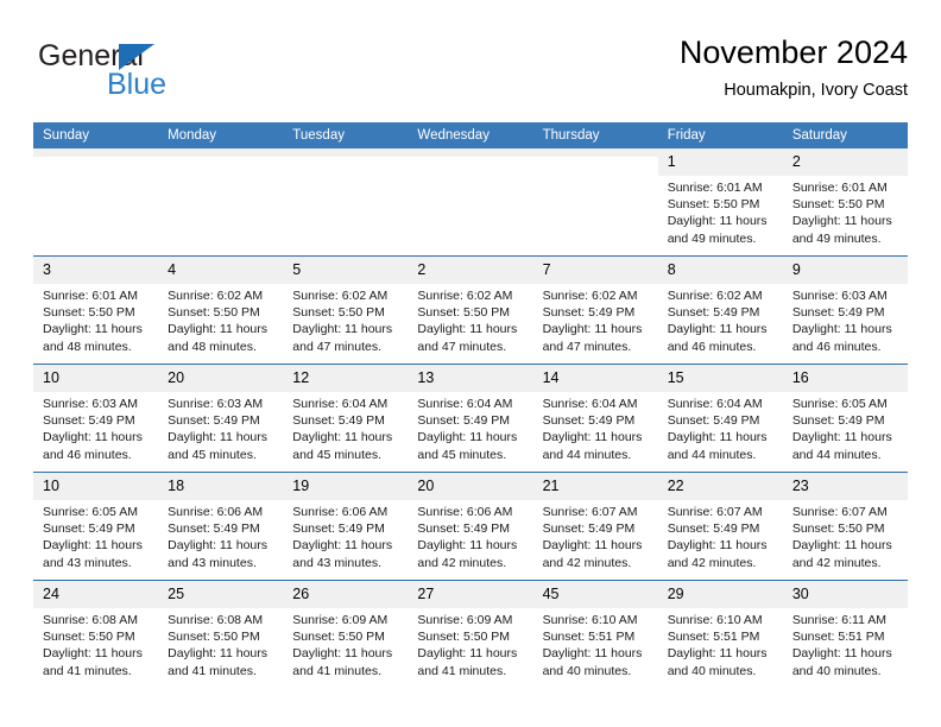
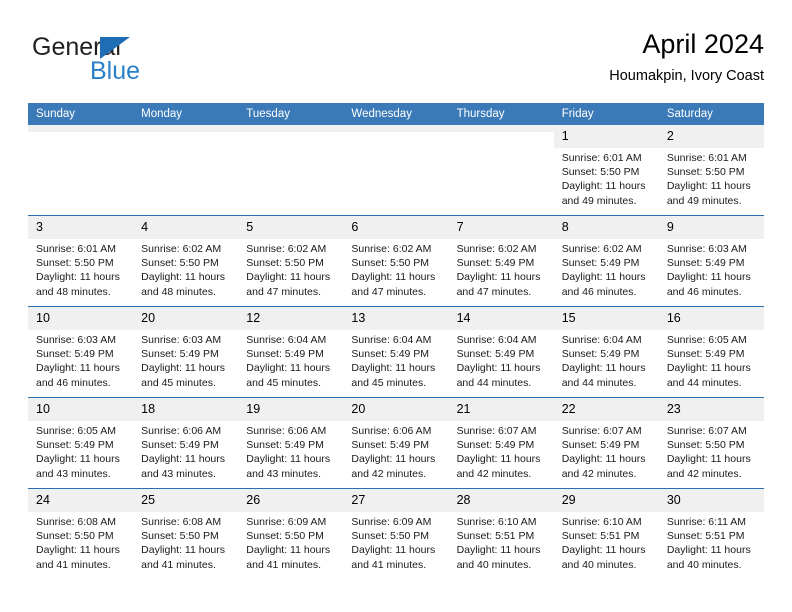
  General
  Blue
- November 2024
+ April 2024
  Houmakpin, Ivory Coast
  Sunday	Monday	Tuesday	Wednesday	Thursday	Friday	Saturday
  					1Sunrise: 6:01 AMSunset: 5:50 PMDaylight: 11 hours and 49 minutes.	2Sunrise: 6:01 AMSunset: 5:50 PMDaylight: 11 hours and 49 minutes.
- 3Sunrise: 6:01 AMSunset: 5:50 PMDaylight: 11 hours and 48 minutes.	4Sunrise: 6:02 AMSunset: 5:50 PMDaylight: 11 hours and 48 minutes.	5Sunrise: 6:02 AMSunset: 5:50 PMDaylight: 11 hours and 47 minutes.	2Sunrise: 6:02 AMSunset: 5:50 PMDaylight: 11 hours and 47 minutes.	7Sunrise: 6:02 AMSunset: 5:49 PMDaylight: 11 hours and 47 minutes.	8Sunrise: 6:02 AMSunset: 5:49 PMDaylight: 11 hours and 46 minutes.	9Sunrise: 6:03 AMSunset: 5:49 PMDaylight: 11 hours and 46 minutes.
+ 3Sunrise: 6:01 AMSunset: 5:50 PMDaylight: 11 hours and 48 minutes.	4Sunrise: 6:02 AMSunset: 5:50 PMDaylight: 11 hours and 48 minutes.	5Sunrise: 6:02 AMSunset: 5:50 PMDaylight: 11 hours and 47 minutes.	6Sunrise: 6:02 AMSunset: 5:50 PMDaylight: 11 hours and 47 minutes.	7Sunrise: 6:02 AMSunset: 5:49 PMDaylight: 11 hours and 47 minutes.	8Sunrise: 6:02 AMSunset: 5:49 PMDaylight: 11 hours and 46 minutes.	9Sunrise: 6:03 AMSunset: 5:49 PMDaylight: 11 hours and 46 minutes.
  10Sunrise: 6:03 AMSunset: 5:49 PMDaylight: 11 hours and 46 minutes.	20Sunrise: 6:03 AMSunset: 5:49 PMDaylight: 11 hours and 45 minutes.	12Sunrise: 6:04 AMSunset: 5:49 PMDaylight: 11 hours and 45 minutes.	13Sunrise: 6:04 AMSunset: 5:49 PMDaylight: 11 hours and 45 minutes.	14Sunrise: 6:04 AMSunset: 5:49 PMDaylight: 11 hours and 44 minutes.	15Sunrise: 6:04 AMSunset: 5:49 PMDaylight: 11 hours and 44 minutes.	16Sunrise: 6:05 AMSunset: 5:49 PMDaylight: 11 hours and 44 minutes.
  10Sunrise: 6:05 AMSunset: 5:49 PMDaylight: 11 hours and 43 minutes.	18Sunrise: 6:06 AMSunset: 5:49 PMDaylight: 11 hours and 43 minutes.	19Sunrise: 6:06 AMSunset: 5:49 PMDaylight: 11 hours and 43 minutes.	20Sunrise: 6:06 AMSunset: 5:49 PMDaylight: 11 hours and 42 minutes.	21Sunrise: 6:07 AMSunset: 5:49 PMDaylight: 11 hours and 42 minutes.	22Sunrise: 6:07 AMSunset: 5:49 PMDaylight: 11 hours and 42 minutes.	23Sunrise: 6:07 AMSunset: 5:50 PMDaylight: 11 hours and 42 minutes.
- 24Sunrise: 6:08 AMSunset: 5:50 PMDaylight: 11 hours and 41 minutes.	25Sunrise: 6:08 AMSunset: 5:50 PMDaylight: 11 hours and 41 minutes.	26Sunrise: 6:09 AMSunset: 5:50 PMDaylight: 11 hours and 41 minutes.	27Sunrise: 6:09 AMSunset: 5:50 PMDaylight: 11 hours and 41 minutes.	45Sunrise: 6:10 AMSunset: 5:51 PMDaylight: 11 hours and 40 minutes.	29Sunrise: 6:10 AMSunset: 5:51 PMDaylight: 11 hours and 40 minutes.	30Sunrise: 6:11 AMSunset: 5:51 PMDaylight: 11 hours and 40 minutes.
+ 24Sunrise: 6:08 AMSunset: 5:50 PMDaylight: 11 hours and 41 minutes.	25Sunrise: 6:08 AMSunset: 5:50 PMDaylight: 11 hours and 41 minutes.	26Sunrise: 6:09 AMSunset: 5:50 PMDaylight: 11 hours and 41 minutes.	27Sunrise: 6:09 AMSunset: 5:50 PMDaylight: 11 hours and 41 minutes.	28Sunrise: 6:10 AMSunset: 5:51 PMDaylight: 11 hours and 40 minutes.	29Sunrise: 6:10 AMSunset: 5:51 PMDaylight: 11 hours and 40 minutes.	30Sunrise: 6:11 AMSunset: 5:51 PMDaylight: 11 hours and 40 minutes.
